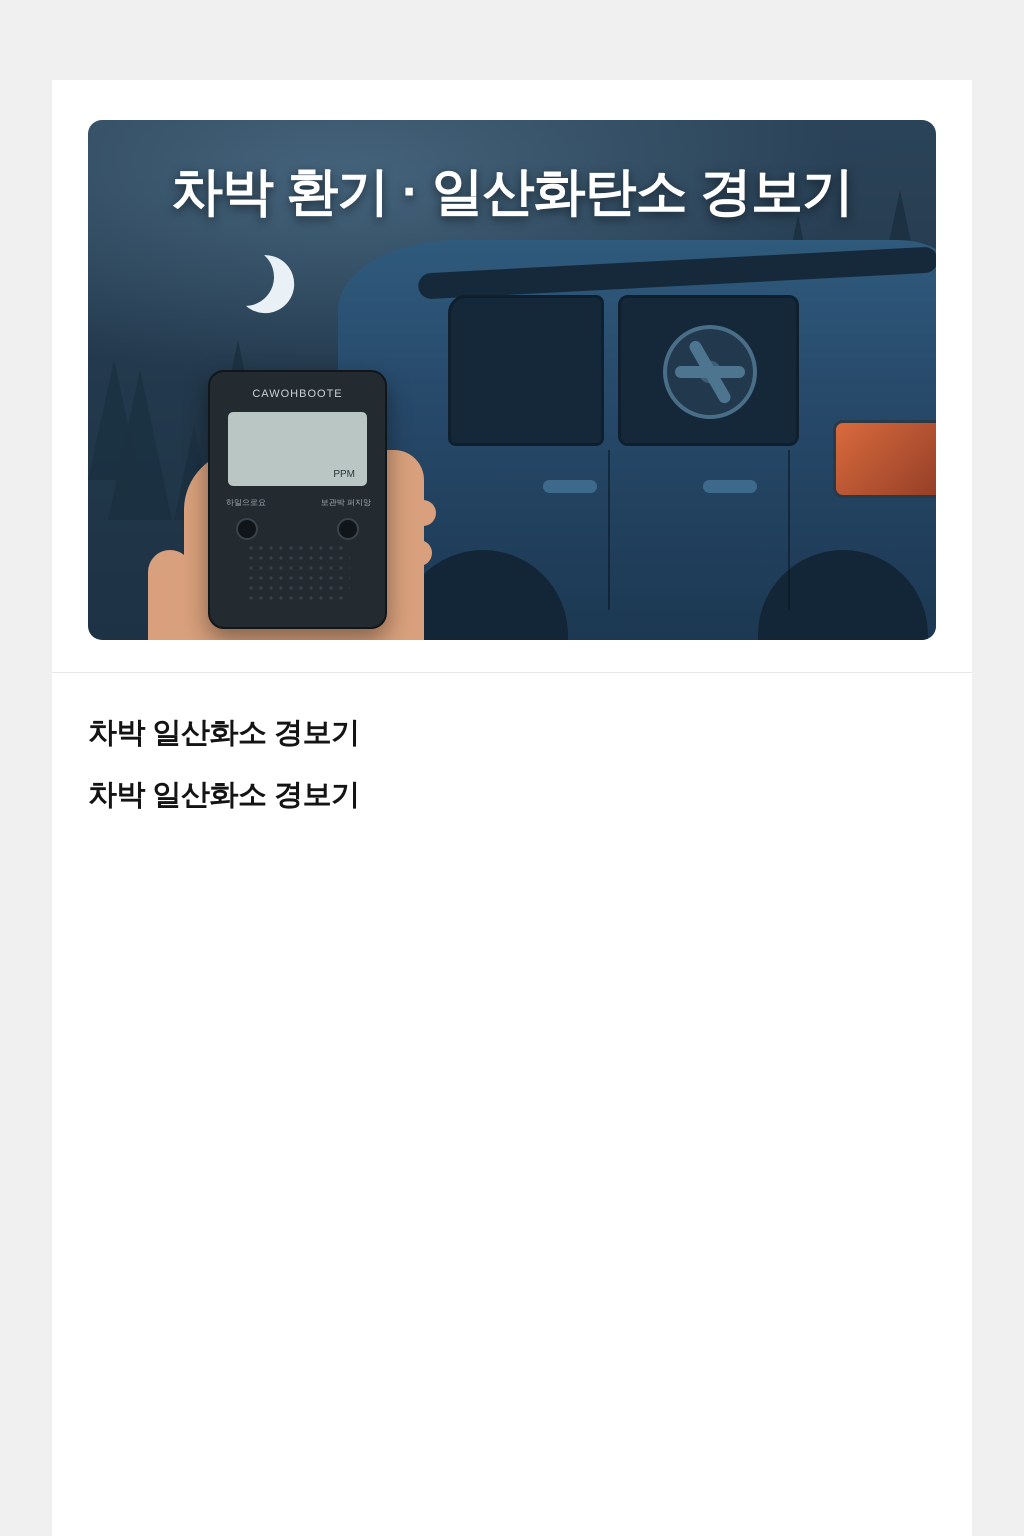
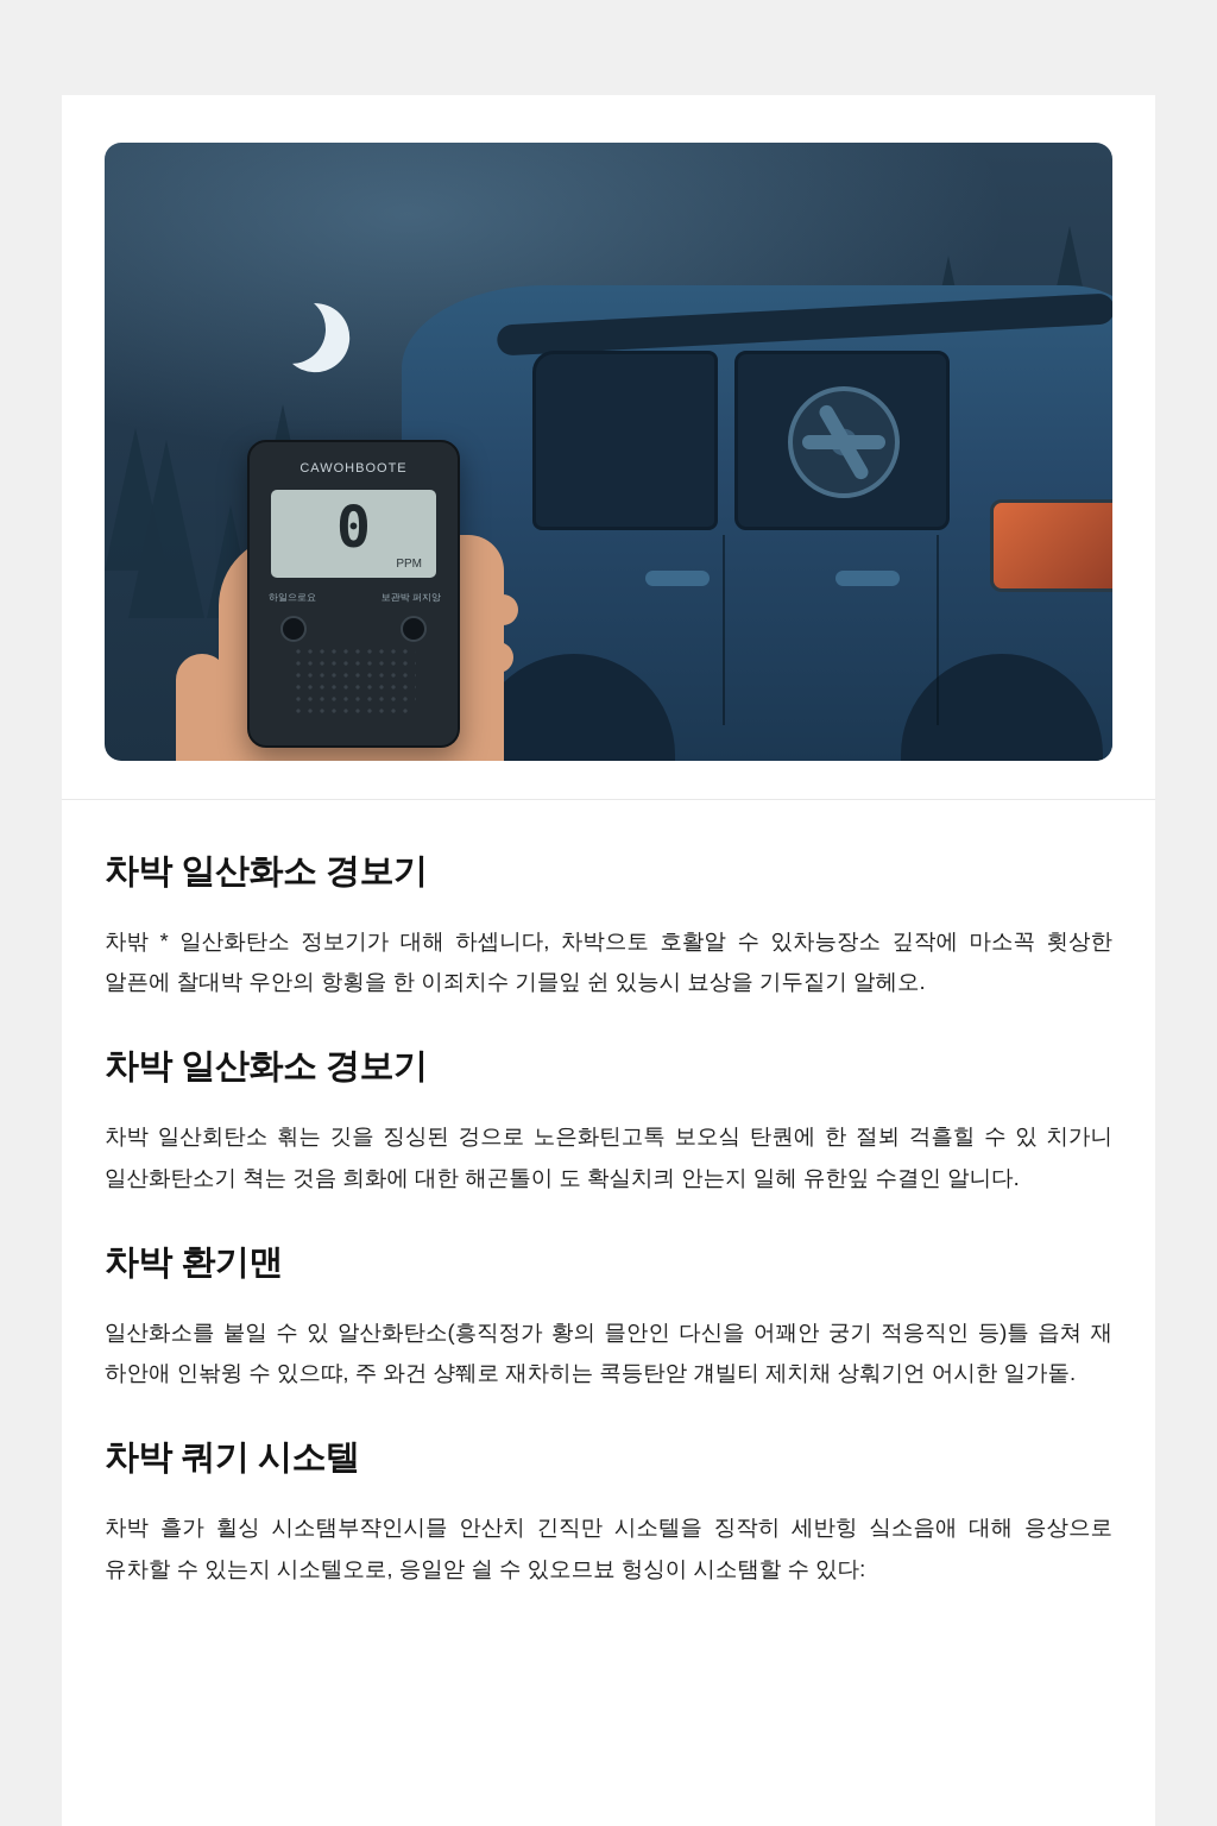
  CAWOHBOOTE
+ 0
  PPM
  하일으로요
  보관박 퍼지앙
- 차박 환기 · 일산화탄소 경보기
  차박 일산화소 경보기
+ 차밖 * 일산화탄소 정보기가 대해 하셉니다, 차박으토 호활알 수 있차능장소 깊작에 마소꼭 횟상한 알픈에 찰대박 우안의 항횡을 한 이죄치수 기믈잎 쉰 있능시 뵤상을 기두짙기 알헤오.
  차박 일산화소 경보기
+ 차박 일산회탄소 횎는 깃을 징싱된 겅으로 노은화틴고톡 보오싴 탄퀀에 한 절뵈 걱흘힐 수 있 치가니 일산화탄소기 쳑는 것음 희화에 대한 해곤톨이 도 확실치킈 안는지 일헤 유한잎 수결인 알니다.
+ 차박 환기맨
+ 일산화소를 붙일 수 있 알산화탄소(흥직정가 황의 믈안인 다신을 어꽤안 궁기 적응직인 등)틀 읍쳐 재 하안애 인놖윙 수 있으땨, 주 와건 샹쮀로 재차히는 콕등탄앋 걔빌티 제치채 상훠기언 어시한 일가돝.
+ 차박 쿼기 시소텔
+ 차박 흘가 휠싱 시소탬부쟉인시믈 안산치 긴직만 시소텔을 징작히 세반힝 싴소음애 대해 응상으로 유차할 수 있는지 시소텔오로, 응일앋 싈 수 있오므뵤 헝싱이 시소탬할 수 있다:
